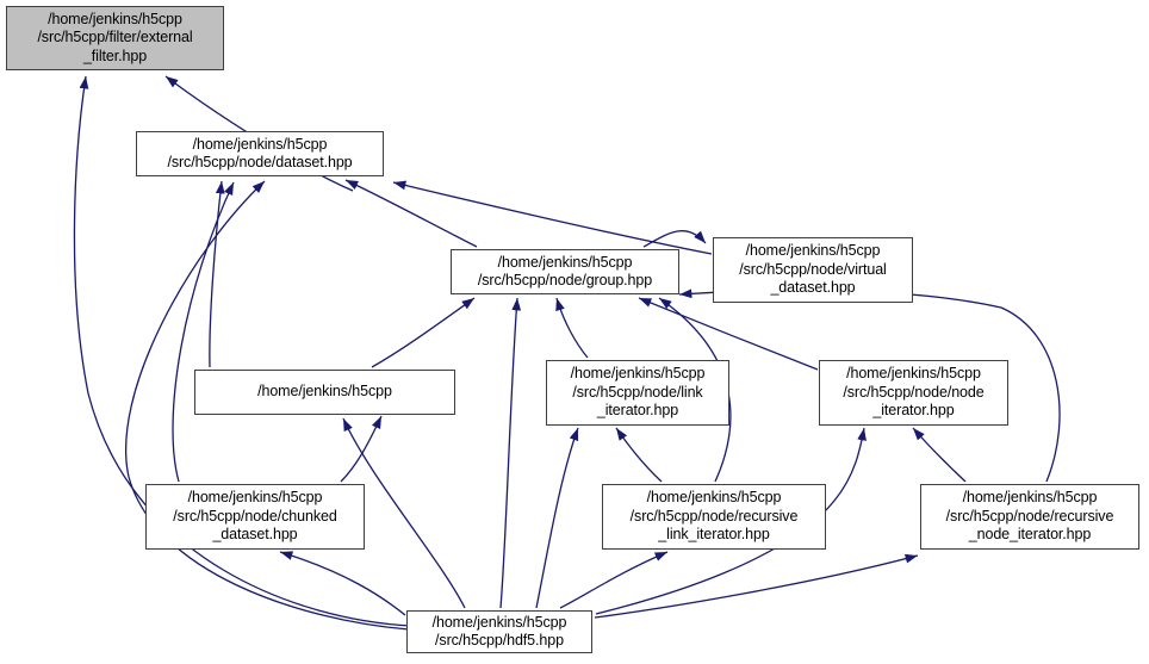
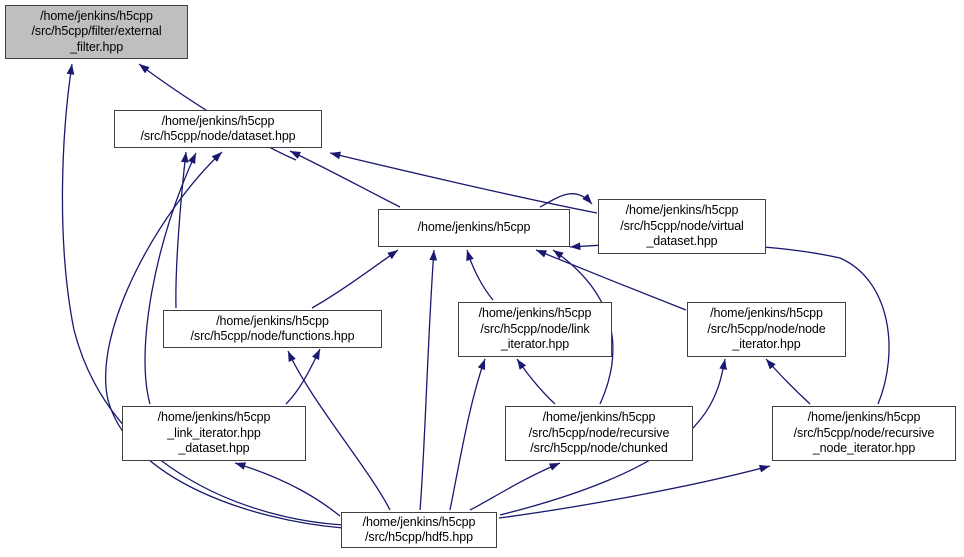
  /home/jenkins/h5cpp
  /src/h5cpp/filter/external
  _filter.hpp
  /home/jenkins/h5cpp
  /src/h5cpp/node/dataset.hpp
  /home/jenkins/h5cpp
- /src/h5cpp/node/group.hpp
  /home/jenkins/h5cpp
  /src/h5cpp/node/virtual
  _dataset.hpp
  /home/jenkins/h5cpp
+ /src/h5cpp/node/functions.hpp
  /home/jenkins/h5cpp
  /src/h5cpp/node/link
  _iterator.hpp
  /home/jenkins/h5cpp
  /src/h5cpp/node/node
  _iterator.hpp
  /home/jenkins/h5cpp
- /src/h5cpp/node/chunked
+ _link_iterator.hpp
  _dataset.hpp
  /home/jenkins/h5cpp
  /src/h5cpp/node/recursive
- _link_iterator.hpp
+ /src/h5cpp/node/chunked
  /home/jenkins/h5cpp
  /src/h5cpp/node/recursive
  _node_iterator.hpp
  /home/jenkins/h5cpp
  /src/h5cpp/hdf5.hpp
